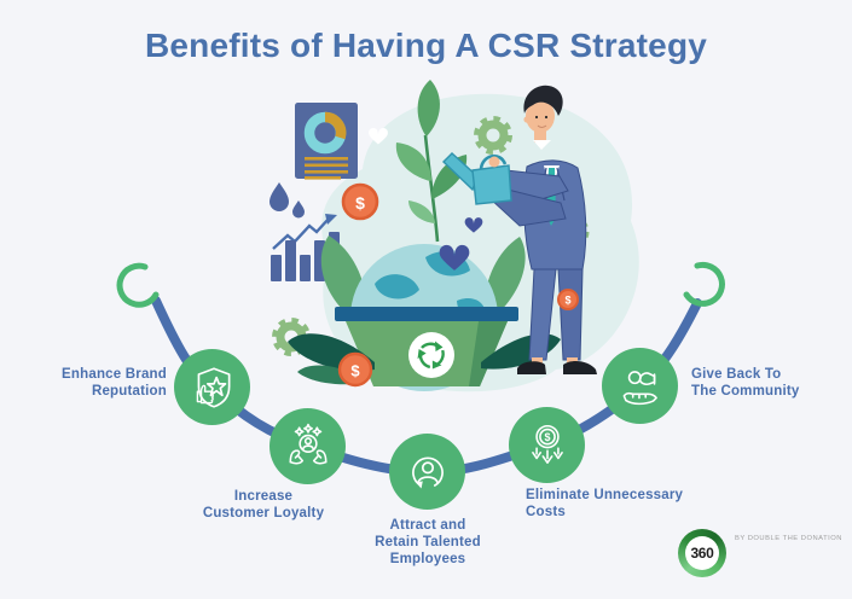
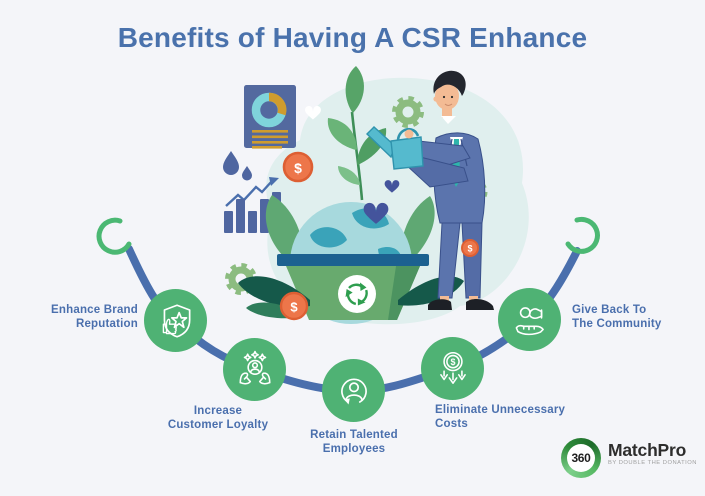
- Benefits of Having A CSR Strategy
+ Benefits of Having A CSR Enhance
  $
  $
  $
  Enhance Brand
  Reputation
  Increase
  Customer Loyalty
- Attract and
  Retain Talented
  Employees
  $
  Eliminate Unnecessary
  Costs
  Give Back To
  The Community
  360
+ MatchPro
